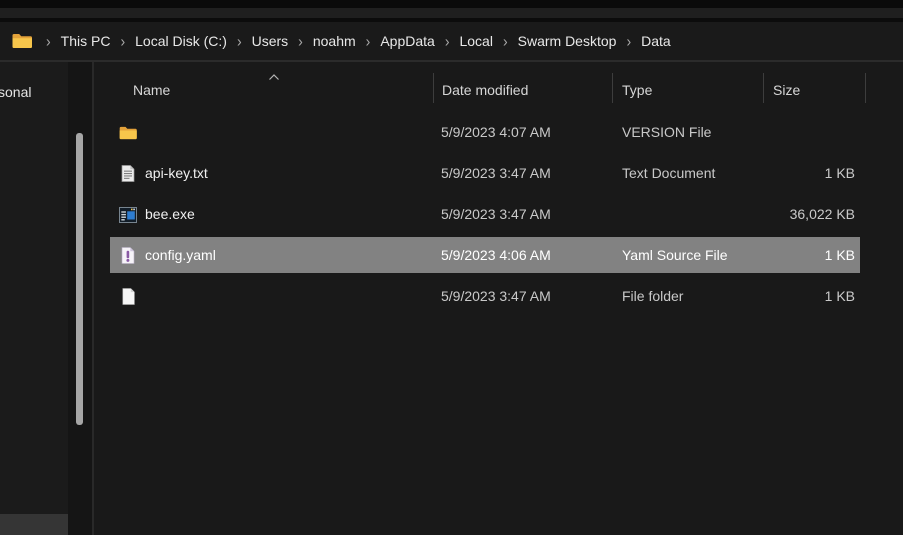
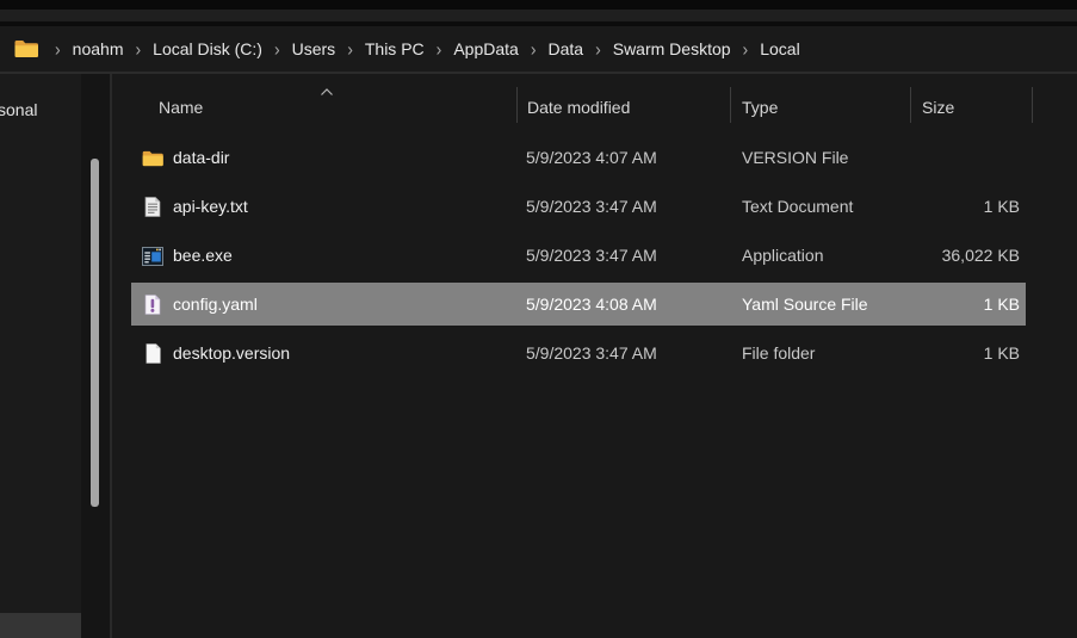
  ›
- This PC
+ noahm
  ›
  Local Disk (C:)
  ›
  Users
  ›
- noahm
+ This PC
  ›
  AppData
  ›
- Local
+ Data
  ›
  Swarm Desktop
  ›
- Data
+ Local
  sonal
  Name
  Date modified
  Type
  Size
+ data-dir
  5/9/2023 4:07 AM
  VERSION File
  api-key.txt
  5/9/2023 3:47 AM
  Text Document
  1 KB
  bee.exe
  5/9/2023 3:47 AM
+ Application
  36,022 KB
  config.yaml
- 5/9/2023 4:06 AM
+ 5/9/2023 4:08 AM
  Yaml Source File
  1 KB
+ desktop.version
  5/9/2023 3:47 AM
  File folder
  1 KB
